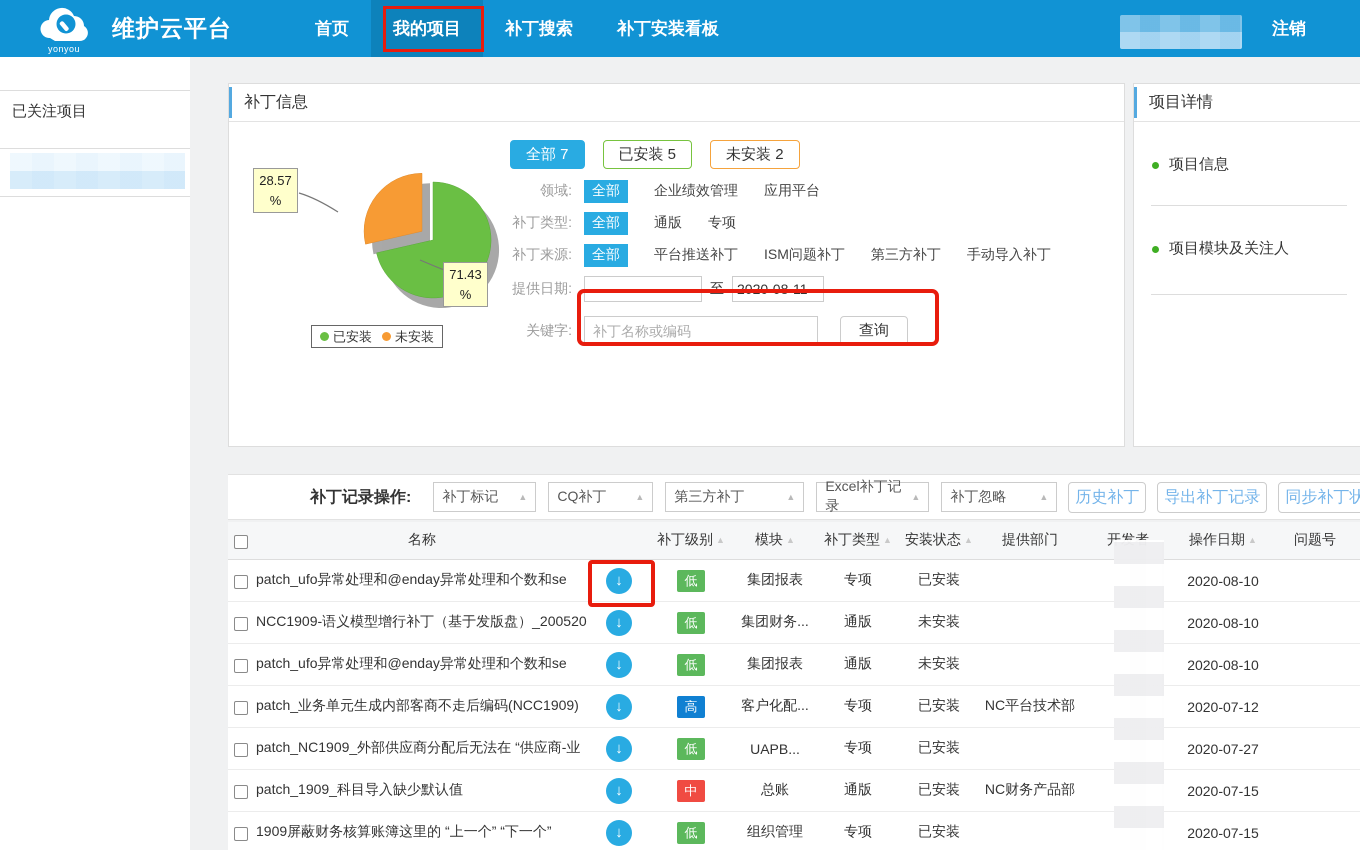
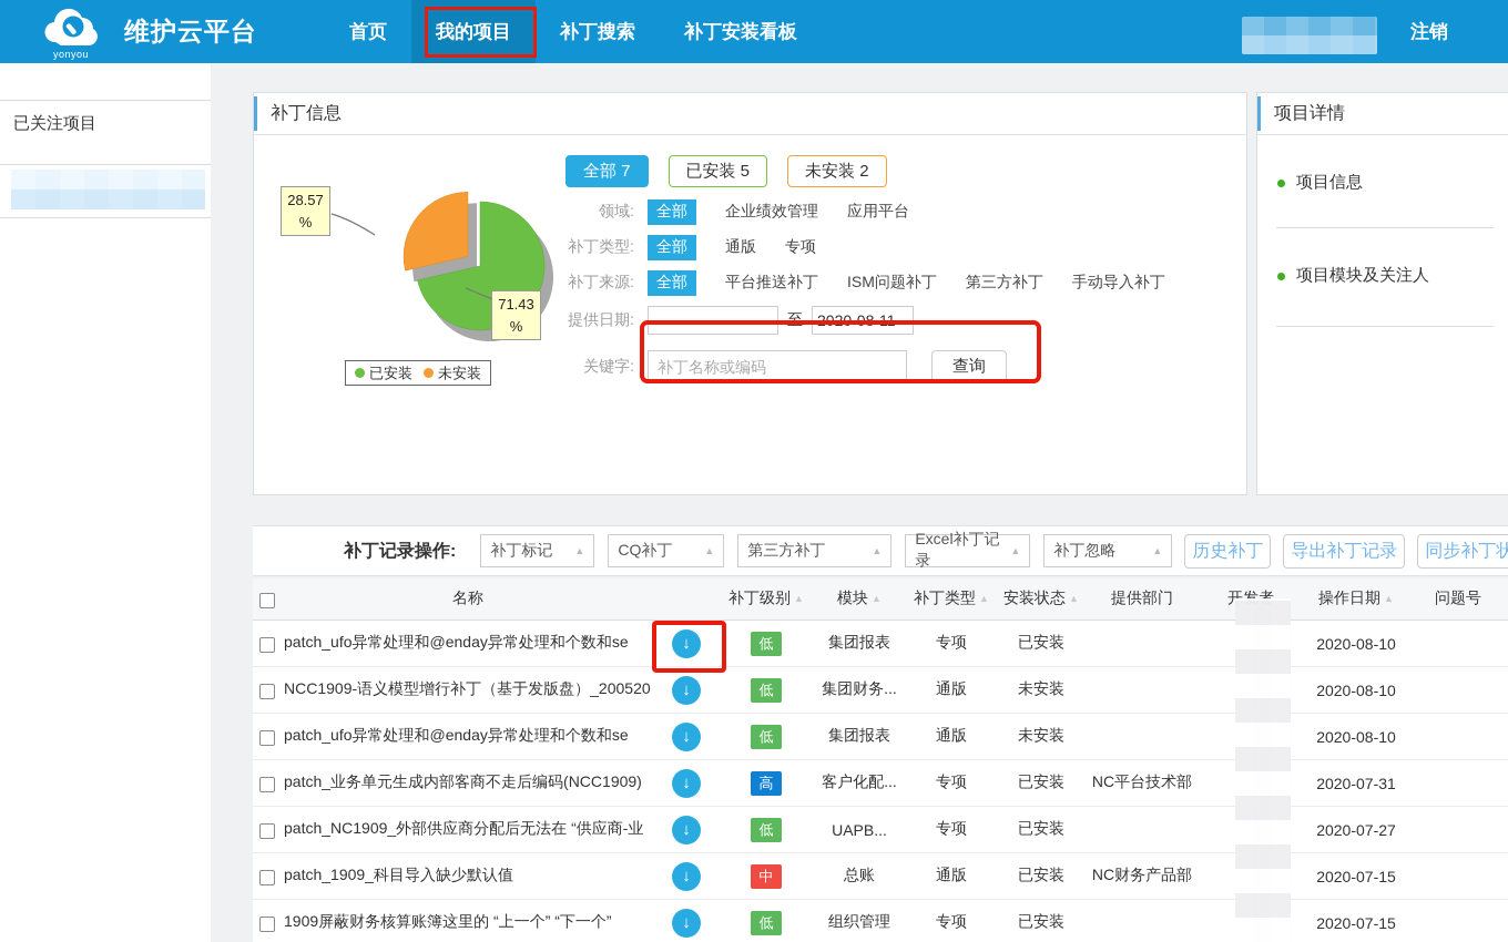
  yonyou
  维护云平台
  首页
  我的项目
  补丁搜索
  补丁安装看板
  注销
  已关注项目
  补丁信息
  28.57
  %
  71.43
  %
  已安装
  未安装
  全部 7
  已安装 5
  未安装 2
  领域:
  全部
  企业绩效管理
  应用平台
  补丁类型:
  全部
  通版
  专项
  补丁来源:
  全部
  平台推送补丁
  ISM问题补丁
  第三方补丁
  手动导入补丁
  提供日期:
  至
  2020-08-11
  关键字:
  补丁名称或编码
  查询
  项目详情
  项目信息
  项目模块及关注人
  补丁记录操作:
  补丁标记
  ▲
  CQ补丁
  ▲
  第三方补丁
  ▲
  Excel补丁记录
  ▲
  补丁忽略
  ▲
  历史补丁
  导出补丁记录
  同步补丁状
  名称
  补丁级别 ▲
  模块 ▲
  补丁类型 ▲
  安装状态 ▲
  提供部门
  开发者
  操作日期 ▲
  问题号
  patch_ufo异常处理和@enday异常处理和个数和se
  ↓
  低
  集团报表
  专项
  已安装
  2020-08-10
  NCC1909-语义模型增行补丁（基于发版盘）_200520
  ↓
  低
  集团财务...
  通版
  未安装
  2020-08-10
  patch_ufo异常处理和@enday异常处理和个数和se
  ↓
  低
  集团报表
  通版
  未安装
  2020-08-10
  patch_业务单元生成内部客商不走后编码(NCC1909)
  ↓
  高
  客户化配...
  专项
  已安装
  NC平台技术部
- 2020-07-12
+ 2020-07-31
  patch_NC1909_外部供应商分配后无法在 “供应商-业
  ↓
  低
  UAPB...
  专项
  已安装
  2020-07-27
  patch_1909_科目导入缺少默认值
  ↓
  中
  总账
  通版
  已安装
  NC财务产品部
  2020-07-15
  1909屏蔽财务核算账簿这里的 “上一个” “下一个”
  ↓
  低
  组织管理
  专项
  已安装
  2020-07-15
